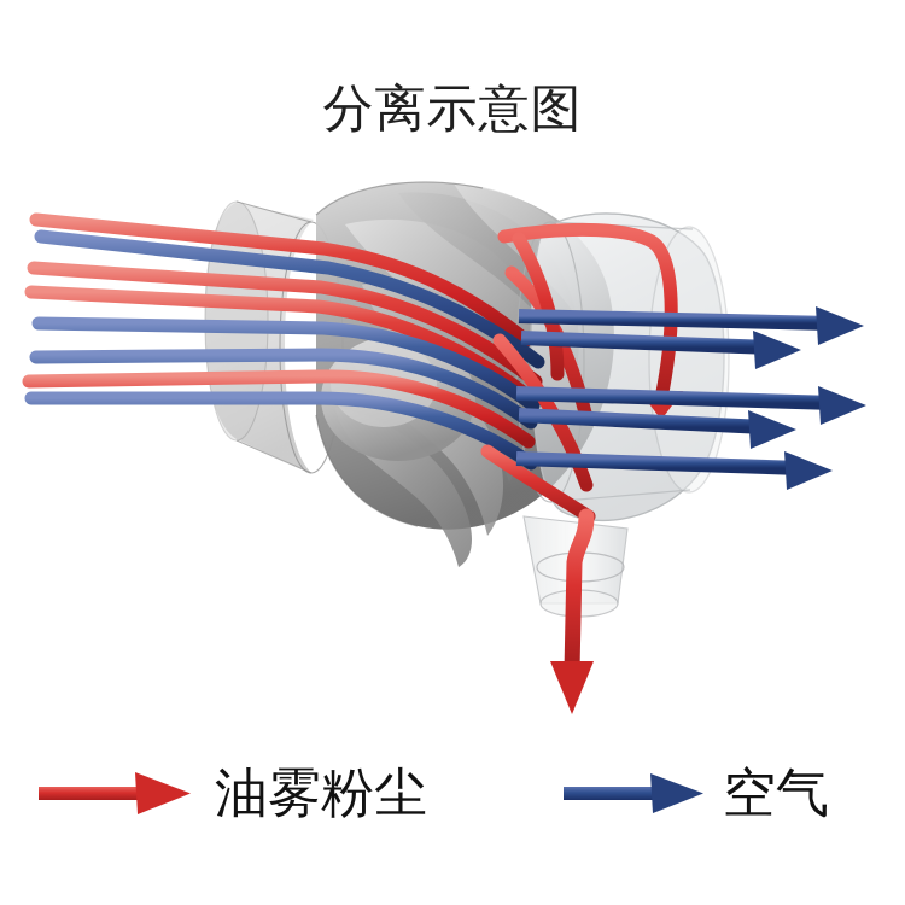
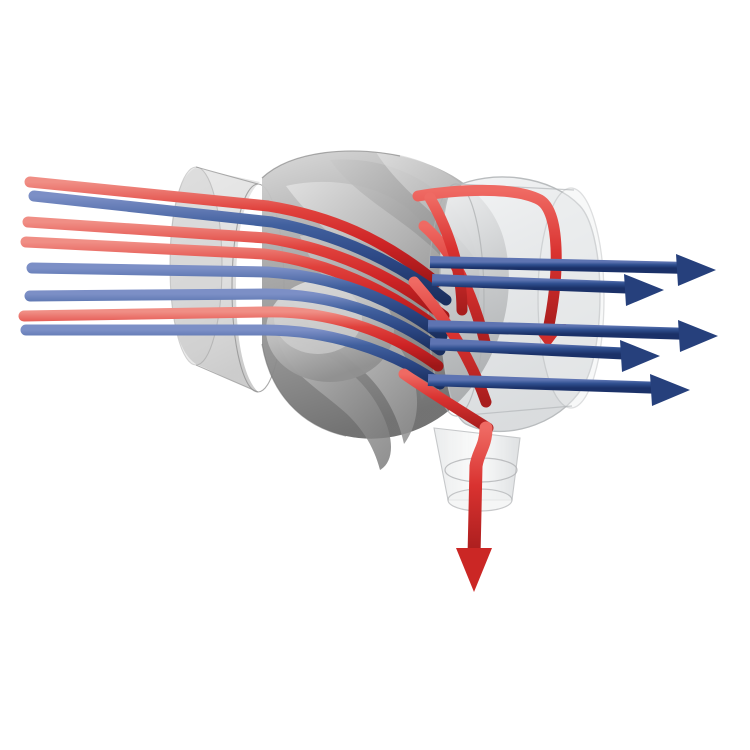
- 分离示意图
- 油雾粉尘
- 空气
